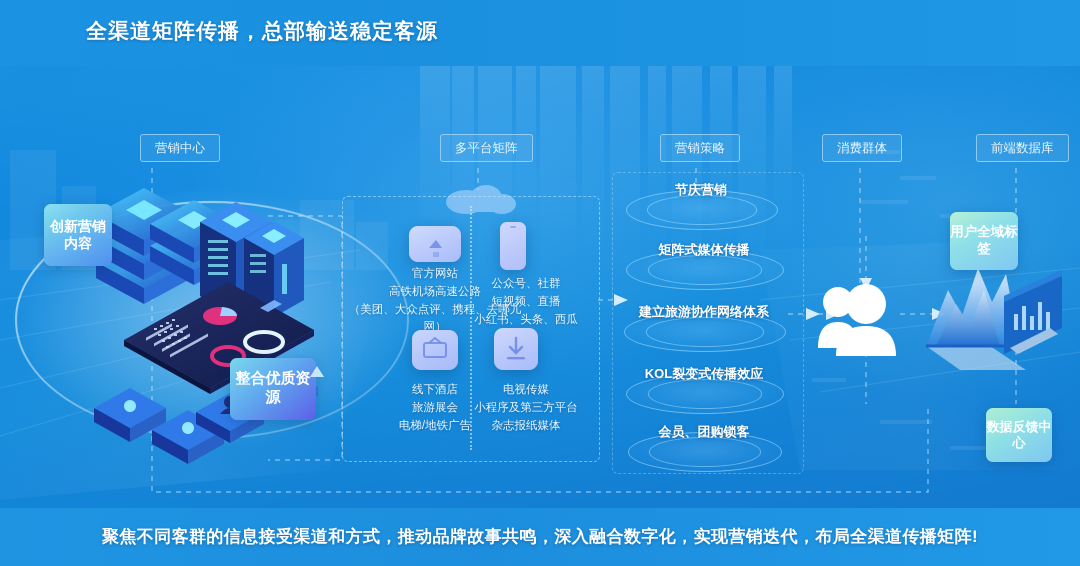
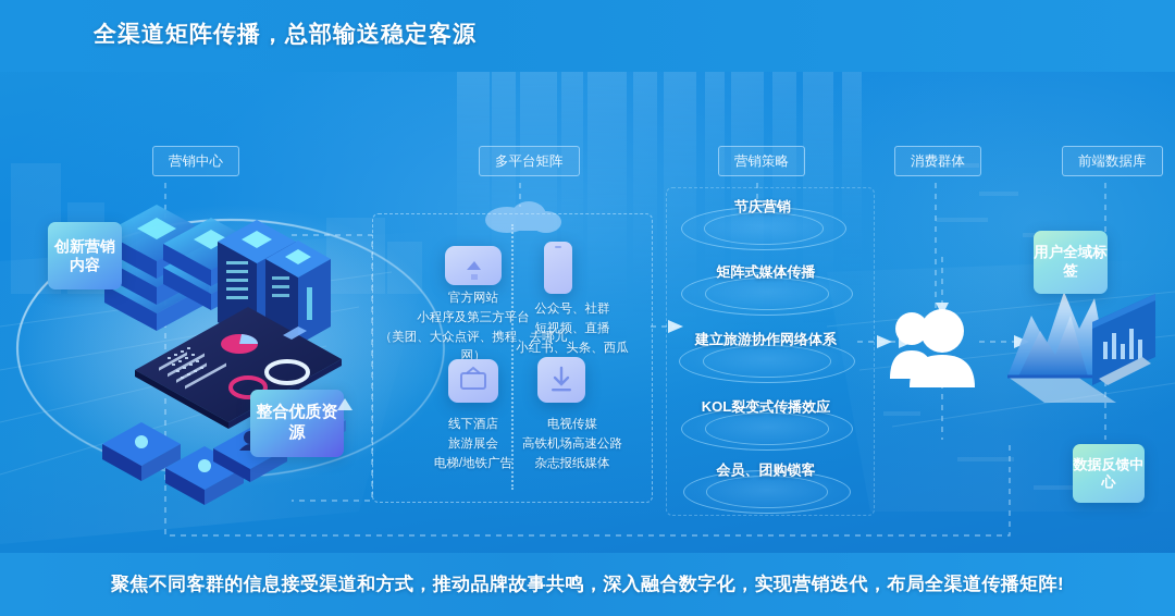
  全渠道矩阵传播，总部输送稳定客源
  营销中心
  多平台矩阵
  营销策略
  消费群体
  前端数据库
  创新营销内容
  整合优质资源
  官方网站
- 高铁机场高速公路
+ 小程序及第三方平台
  （美团、大众点评、携程、去哪儿
  网）
  公众号、社群
  短视频、直播
  小红书、头条、西瓜
  线下酒店
  旅游展会
  电梯/地铁广告
  电视传媒
- 小程序及第三方平台
+ 高铁机场高速公路
  杂志报纸媒体
  节庆营销
  矩阵式媒体传播
  建立旅游协作网络体系
  KOL裂变式传播效应
  会员、团购锁客
  用户全域标签
  数据反馈中心
  聚焦不同客群的信息接受渠道和方式，推动品牌故事共鸣，深入融合数字化，实现营销迭代，布局全渠道传播矩阵!
